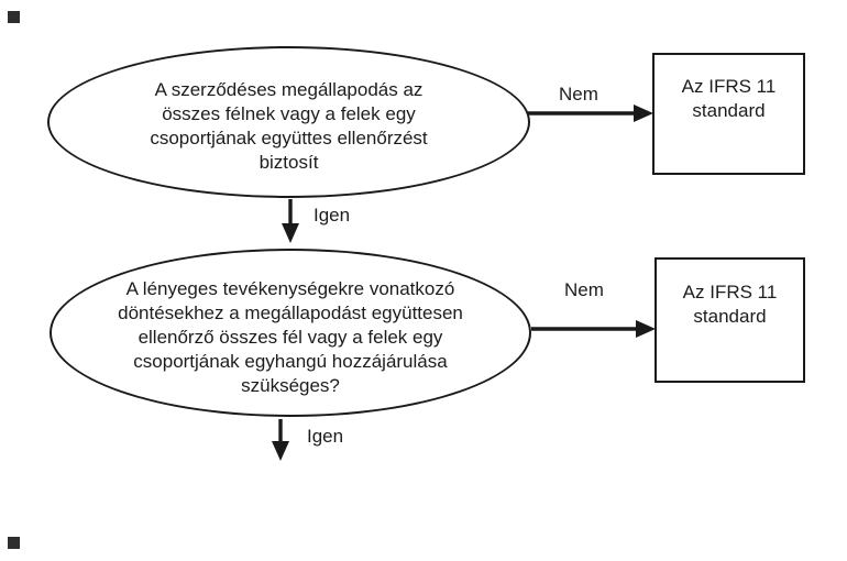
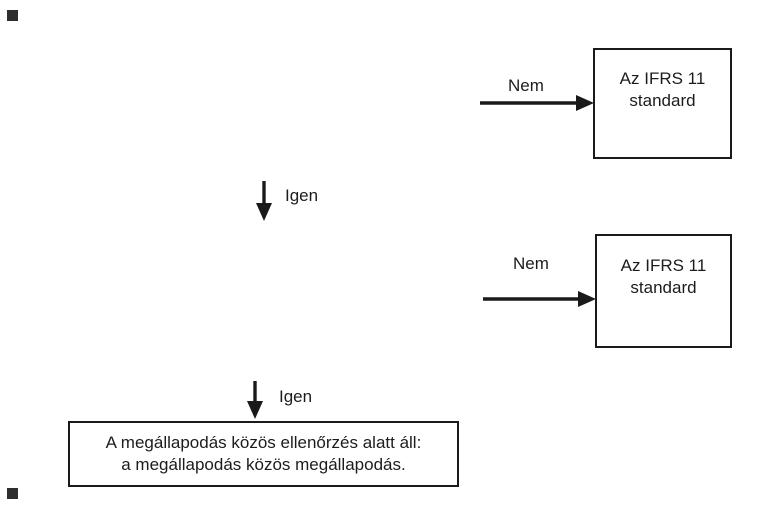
- A szerződéses megállapodás az
- összes félnek vagy a felek egy
- csoportjának együttes ellenőrzést
- biztosít
  Az IFRS 11
  standard
- A lényeges tevékenységekre vonatkozó
- döntésekhez a megállapodást együttesen
- ellenőrző összes fél vagy a felek egy
- csoportjának egyhangú hozzájárulása
- szükséges?
  Az IFRS 11
  standard
+ A megállapodás közös ellenőrzés alatt áll:
+ a megállapodás közös megállapodás.
  Nem
  Igen
  Nem
  Igen
